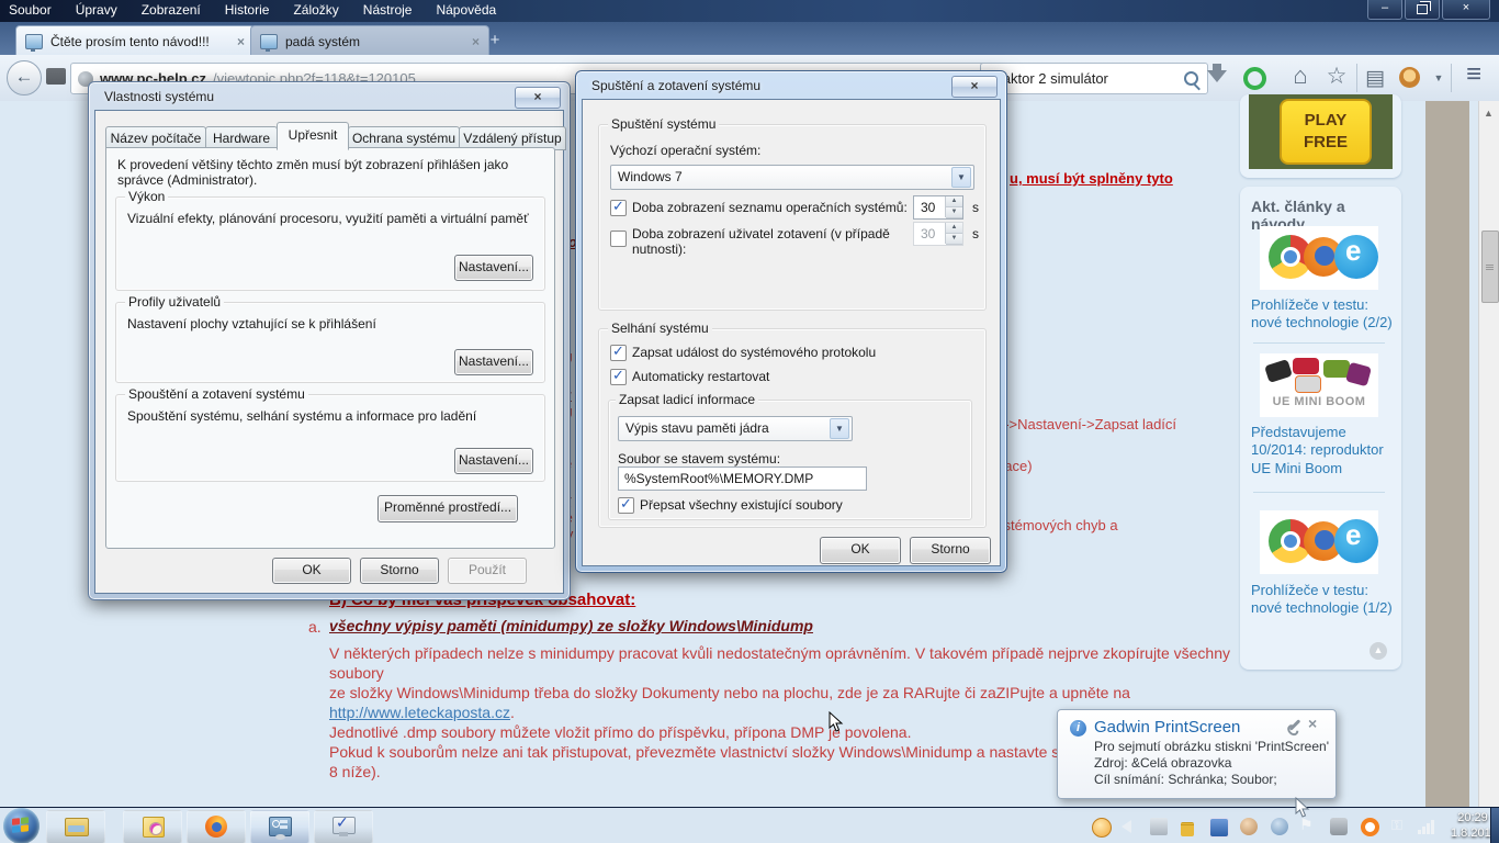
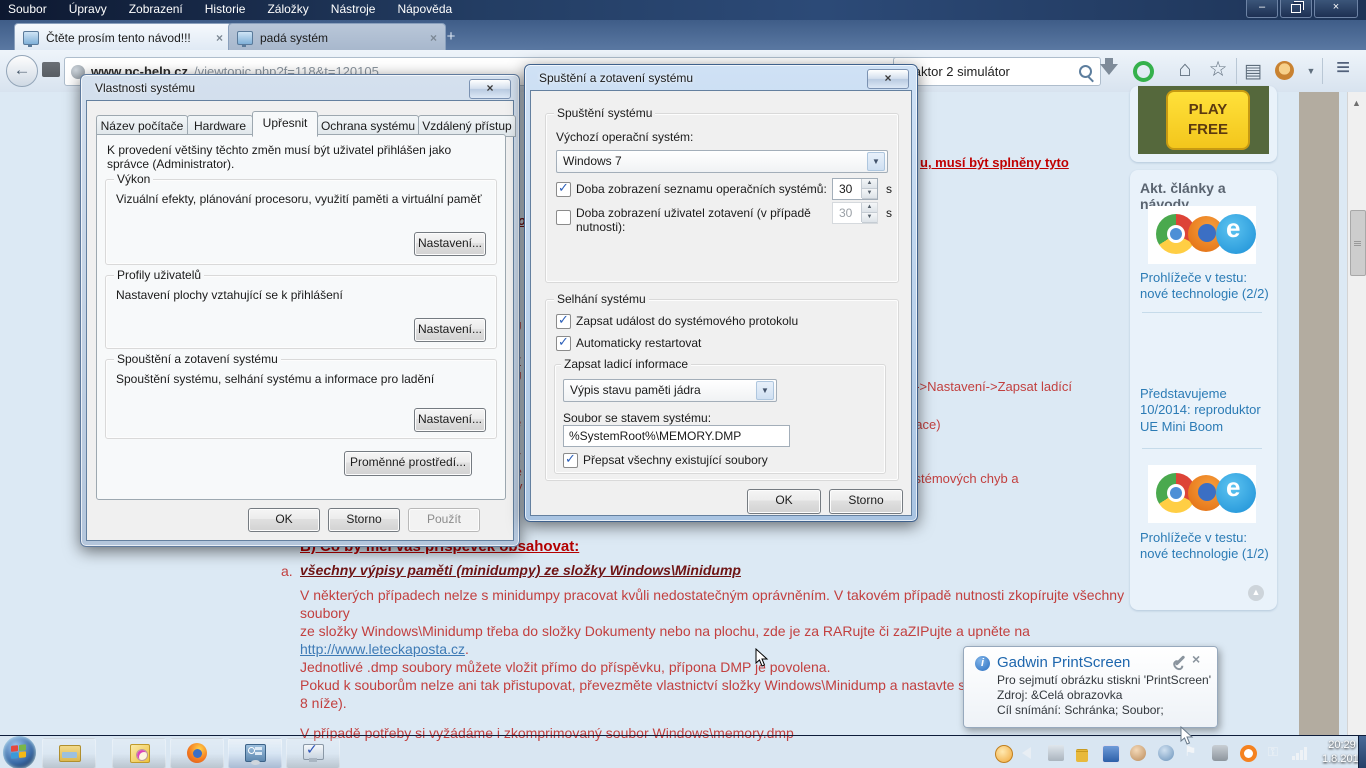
  Soubor
  Úpravy
  Zobrazení
  Historie
  Záložky
  Nástroje
  Nápověda
  –
  ×
  Čtěte prosím tento návod!!!
  ×
  padá systém
  ×
  +
  ←
  www.pc-help.cz
  /viewtopic.php?f=118&t=120105
  ktor 2 simulátor
  ⌂
  ☆
  ▤
  ▼
  ≡
  u, musí být splněny tyto
  >Nastavení->Zapsat ladící
  ace)
  témových chyb a
  a.
  všechny výpisy paměti (minidumpy) ze složky Windows\Minidump
- V některých případech nelze s minidumpy pracovat kvůli nedostatečným oprávněním. V takovém případě nejprve zkopírujte všechny
+ V některých případech nelze s minidumpy pracovat kvůli nedostatečným oprávněním. V takovém případě nutnosti zkopírujte všechny
  soubory
  ze složky Windows\Minidump třeba do složky Dokumenty nebo na plochu, zde je za RARujte či zaZIPujte a upněte na
  http://www.leteckaposta.cz.
  Jednotlivé .dmp soubory můžete vložit přímo do příspěvku, přípona DMP je povolena.
  Pokud k souborům nelze ani tak přistupovat, převezměte vlastnictví složky Windows\Minidump a nastavte s
  8 níže).
+ V případě potřeby si vyžádáme i zkomprimovaný soubor Windows\memory.dmp
  PLAY FREE
  Akt. články a návody
  e
  Prohlížeče v testu: nové technologie (2/2)
- UE MINI BOOM
  Představujeme 10/2014: reproduktor UE Mini Boom
  e
  Prohlížeče v testu: nové technologie (1/2)
  ▲
  ▲
  Vlastnosti systému
  ×
  Název počítače
  Hardware
  Upřesnit
  Ochrana systému
  Vzdálený přístup
- K provedení většiny těchto změn musí být zobrazení přihlášen jako správce (Administrator).
+ K provedení většiny těchto změn musí být uživatel přihlášen jako správce (Administrator).
  Výkon
  Vizuální efekty, plánování procesoru, využití paměti a virtuální paměť
  Nastavení...
  Profily uživatelů
  Nastavení plochy vztahující se k přihlášení
  Nastavení...
  Spouštění a zotavení systému
  Spouštění systému, selhání systému a informace pro ladění
  Nastavení...
  Proměnné prostředí...
  OK
  Storno
  Použít
  Spuštění a zotavení systému
  ×
  Spuštění systému
  Výchozí operační systém:
  Windows 7
  ▼
  ✓
  Doba zobrazení seznamu operačních systémů:
  30
  s
  Doba zobrazení uživatel zotavení (v případě
  nutnosti):
  30
  s
  Selhání systému
  ✓
  Zapsat událost do systémového protokolu
  ✓
  Automaticky restartovat
  Zapsat ladicí informace
  Výpis stavu paměti jádra
  ▼
  Soubor se stavem systému:
  %SystemRoot%\MEMORY.DMP
  ✓
  Přepsat všechny existující soubory
  OK
  Storno
  i
  Gadwin PrintScreen
  ×
  Pro sejmutí obrázku stiskni 'PrintScreen'
  Zdroj: &Celá obrazovka
  Cíl snímání: Schránka; Soubor;
  ✓
  ⚑
  20:29
  1.8.201
